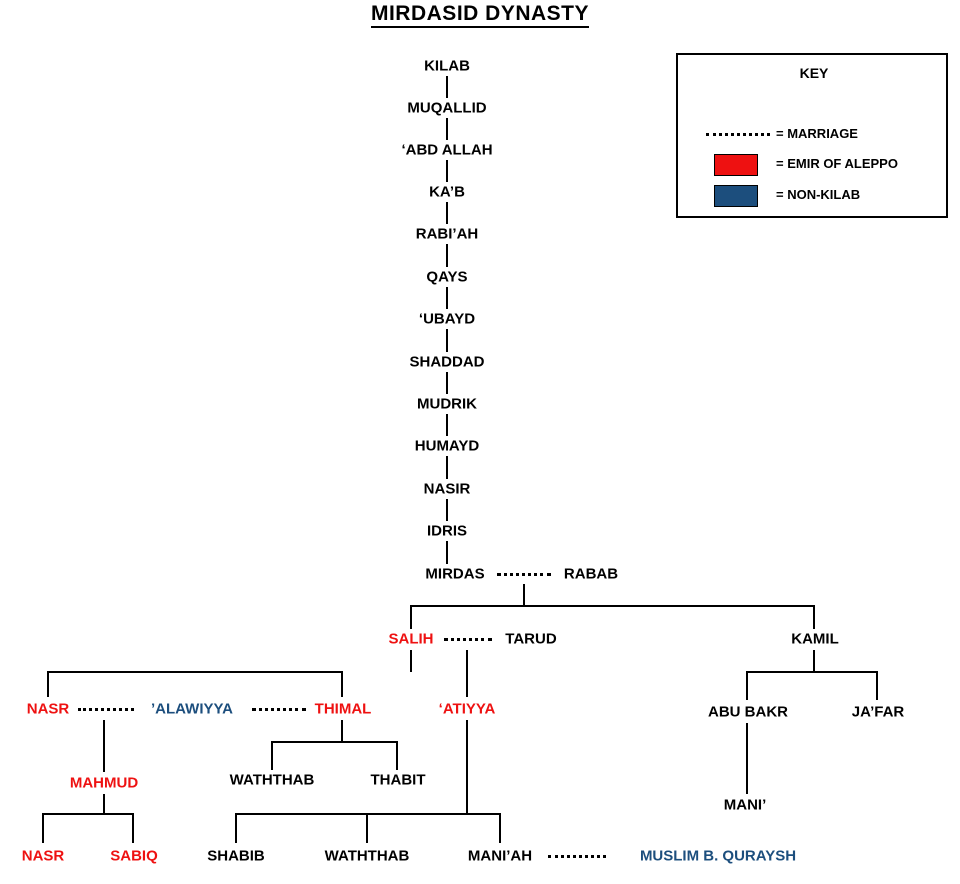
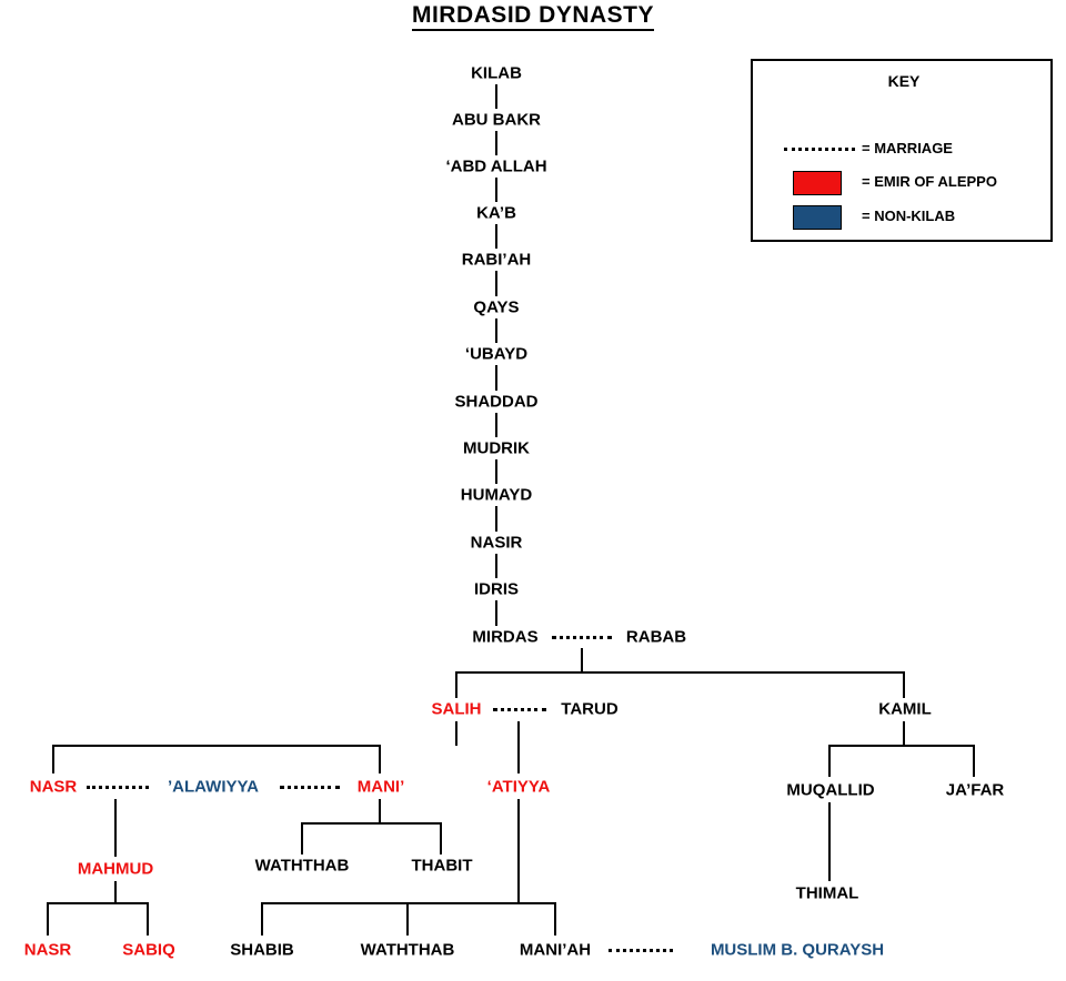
  MIRDASID DYNASTY
  KILAB
- MUQALLID
+ ABU BAKR
  ‘ABD ALLAH
  KA’B
  RABI’AH
  QAYS
  ‘UBAYD
  SHADDAD
  MUDRIK
  HUMAYD
  NASIR
  IDRIS
  MIRDAS
  RABAB
  SALIH
  TARUD
  KAMIL
  NASR
  ’ALAWIYYA
- THIMAL
+ MANI’
  ‘ATIYYA
- ABU BAKR
+ MUQALLID
  JA’FAR
  MAHMUD
  WATHTHAB
  THABIT
- MANI’
+ THIMAL
  NASR
  SABIQ
  SHABIB
  WATHTHAB
  MANI’AH
  MUSLIM B. QURAYSH
  KEY
  = MARRIAGE
  = EMIR OF ALEPPO
  = NON-KILAB
